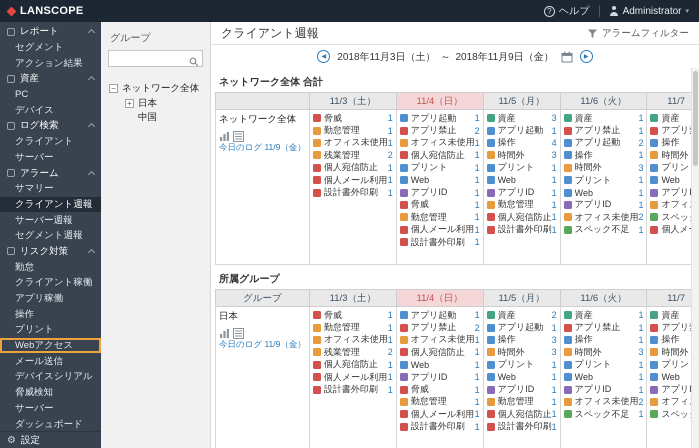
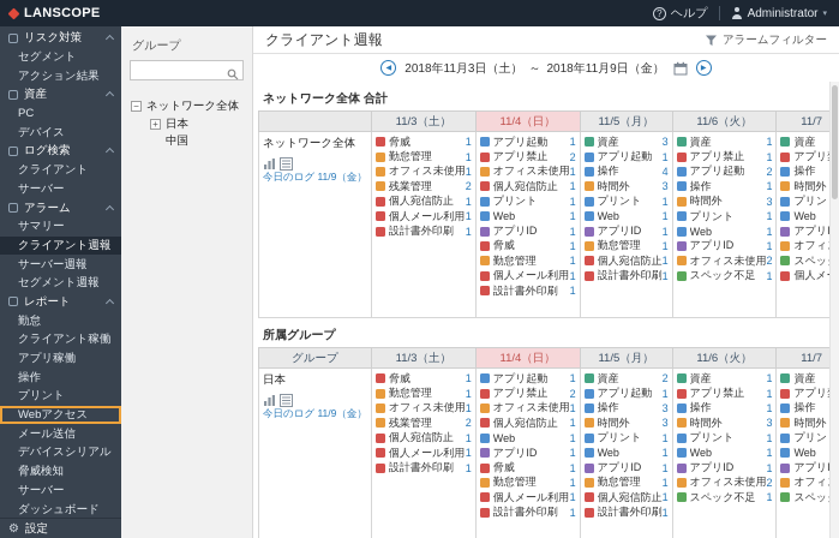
  LANSCOPE
  ?
  ヘルプ
  Administrator
- レポート
+ リスク対策
  セグメント
  アクション結果
  資産
  PC
  デバイス
  ログ検索
  クライアント
  サーバー
  アラーム
  サマリー
  クライアント週報
  サーバー週報
  セグメント週報
- リスク対策
+ レポート
  勤怠
  クライアント稼働
  アプリ稼働
  操作
  プリント
  Webアクセス
  メール送信
  デバイスシリアル
  脅威検知
  サーバー
  ダッシュボード
  ⚙
  設定
  グループ
  −
  ネットワーク全体
  +
  日本
  中国
  クライアント週報
  アラームフィルター
  2018年11月3日（土）
  ～
  2018年11月9日（金）
  ネットワーク全体 合計
  	11/3（土）	11/4（日）	11/5（月）	11/6（火）	11/7（
  ネットワーク全体今日のログ 11/9（金）	脅威 1勤怠管理 1オフィス未使用1残業管理 2個人宛信防止 1個人メール利用1設計書外印刷 1	アプリ起動 1アプリ禁止 2オフィス未使用1個人宛信防止 1プリント 1Web 1アプリID 1脅威 1勤怠管理 1個人メール利用1設計書外印刷 1	資産 3アプリ起動 1操作 4時間外 3プリント 1Web 1アプリID 1勤怠管理 1個人宛信防止1設計書外印刷1	資産 1アプリ禁止 1アプリ起動 2操作 1時間外 3プリント 1Web 1アプリID 1オフィス未使用2スペック不足 1	資産アプリ操作時間外プリンWebアプリオフィスペッ個人メ
  所属グループ
  グループ	11/3（土）	11/4（日）	11/5（月）	11/6（火）	11/7（
  日本今日のログ 11/9（金）	脅威 1勤怠管理 1オフィス未使用1残業管理 2個人宛信防止 1個人メール利用1設計書外印刷 1	アプリ起動 1アプリ禁止 2オフィス未使用1個人宛信防止 1Web 1アプリID 1脅威 1勤怠管理 1個人メール利用1設計書外印刷 1	資産 2アプリ起動 1操作 3時間外 3プリント 1Web 1アプリID 1勤怠管理 1個人宛信防止1設計書外印刷1	資産 1アプリ禁止 1操作 1時間外 3プリント 1Web 1アプリID 1オフィス未使用2スペック不足 1	資産アプリ操作時間外プリンWebアプリオフィスペッ
